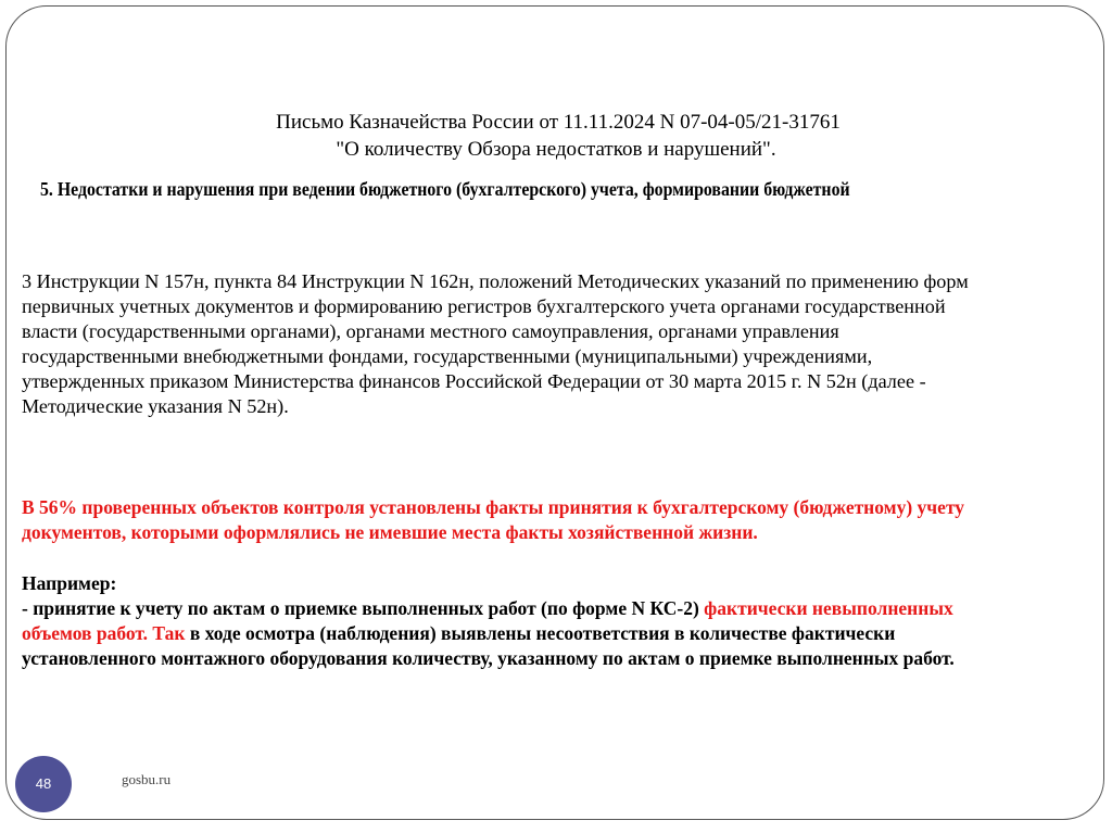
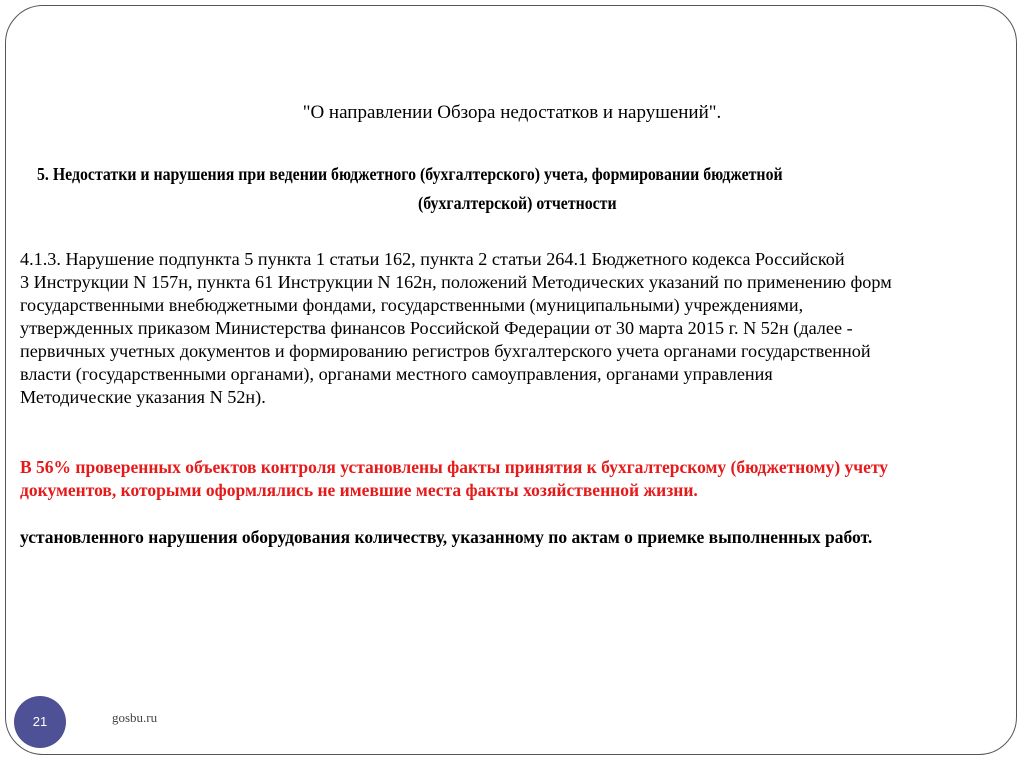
- Письмо Казначейства России от 11.11.2024 N 07-04-05/21-31761
- "О количеству Обзора недостатков и нарушений".
+ "О направлении Обзора недостатков и нарушений".
  5. Недостатки и нарушения при ведении бюджетного (бухгалтерского) учета, формировании бюджетной
+ (бухгалтерской) отчетности
+ 4.1.3. Нарушение подпункта 5 пункта 1 статьи 162, пункта 2 статьи 264.1 Бюджетного кодекса Российской
- 3 Инструкции N 157н, пункта 84 Инструкции N 162н, положений Методических указаний по применению форм
+ 3 Инструкции N 157н, пункта 61 Инструкции N 162н, положений Методических указаний по применению форм
- первичных учетных документов и формированию регистров бухгалтерского учета органами государственной
+ государственными внебюджетными фондами, государственными (муниципальными) учреждениями,
- власти (государственными органами), органами местного самоуправления, органами управления
+ утвержденных приказом Министерства финансов Российской Федерации от 30 марта 2015 г. N 52н (далее -
- государственными внебюджетными фондами, государственными (муниципальными) учреждениями,
+ первичных учетных документов и формированию регистров бухгалтерского учета органами государственной
- утвержденных приказом Министерства финансов Российской Федерации от 30 марта 2015 г. N 52н (далее -
+ власти (государственными органами), органами местного самоуправления, органами управления
  Методические указания N 52н).
  В 56% проверенных объектов контроля установлены факты принятия к бухгалтерскому (бюджетному) учету
  документов, которыми оформлялись не имевшие места факты хозяйственной жизни.
- Например:
- - принятие к учету по актам о приемке выполненных работ (по форме N КС-2) фактически невыполненных
- объемов работ. Так в ходе осмотра (наблюдения) выявлены несоответствия в количестве фактически
- установленного монтажного оборудования количеству, указанному по актам о приемке выполненных работ.
+ установленного нарушения оборудования количеству, указанному по актам о приемке выполненных работ.
- 48
+ 21
  gosbu.ru
